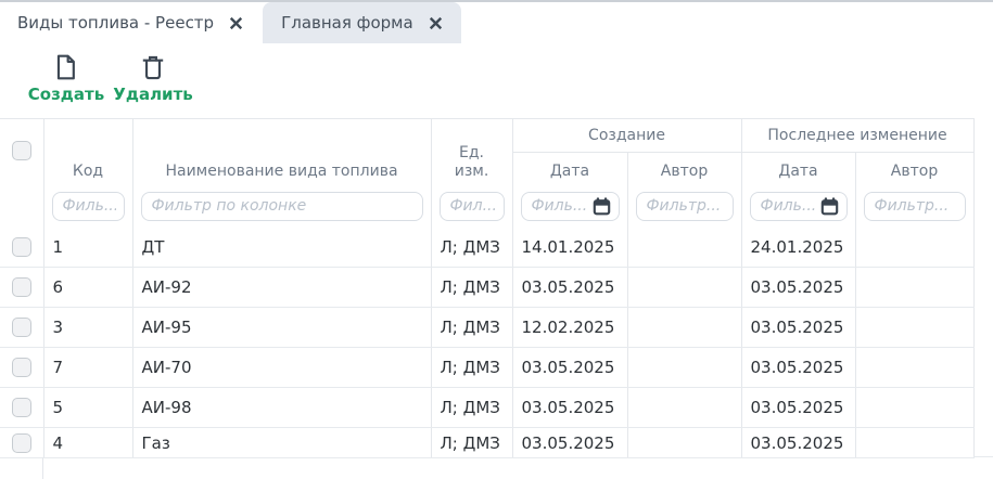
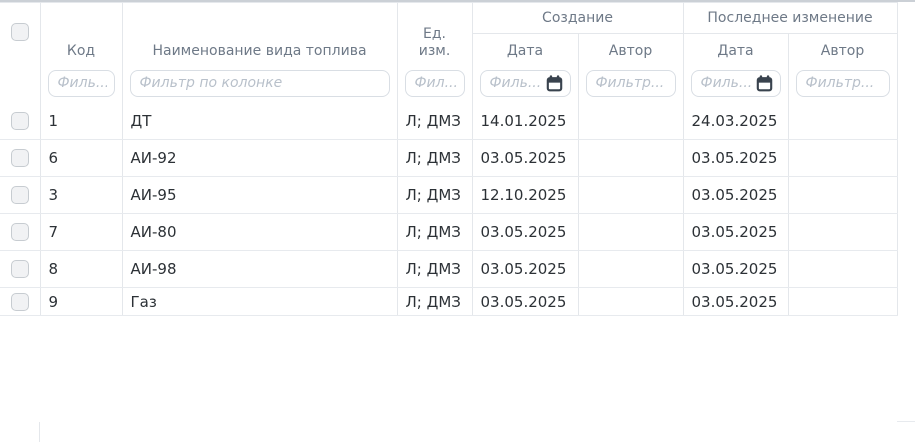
- Виды топлива - Реестр
- Главная форма
- Создать
- Удалить
  	Код Филь..	Наименование вида топлива Фильтр по колонке	Ед. изм. Фил...	Создание	Последнее изменение
  Дата Филь...	Автор Фильтр...	Дата Филь...	Автор Фильтр...
- 	1	ДТ	Л; ДМЗ	14.01.2025		24.01.2025
+ 	1	ДТ	Л; ДМЗ	14.01.2025		24.03.2025
  	6	АИ-92	Л; ДМЗ	03.05.2025		03.05.2025
- 	3	АИ-95	Л; ДМЗ	12.02.2025		03.05.2025
+ 	3	АИ-95	Л; ДМЗ	12.10.2025		03.05.2025
- 	7	АИ-70	Л; ДМЗ	03.05.2025		03.05.2025
+ 	7	АИ-80	Л; ДМЗ	03.05.2025		03.05.2025
- 	5	АИ-98	Л; ДМЗ	03.05.2025		03.05.2025
+ 	8	АИ-98	Л; ДМЗ	03.05.2025		03.05.2025
- 	4	Газ	Л; ДМЗ	03.05.2025		03.05.2025
+ 	9	Газ	Л; ДМЗ	03.05.2025		03.05.2025
